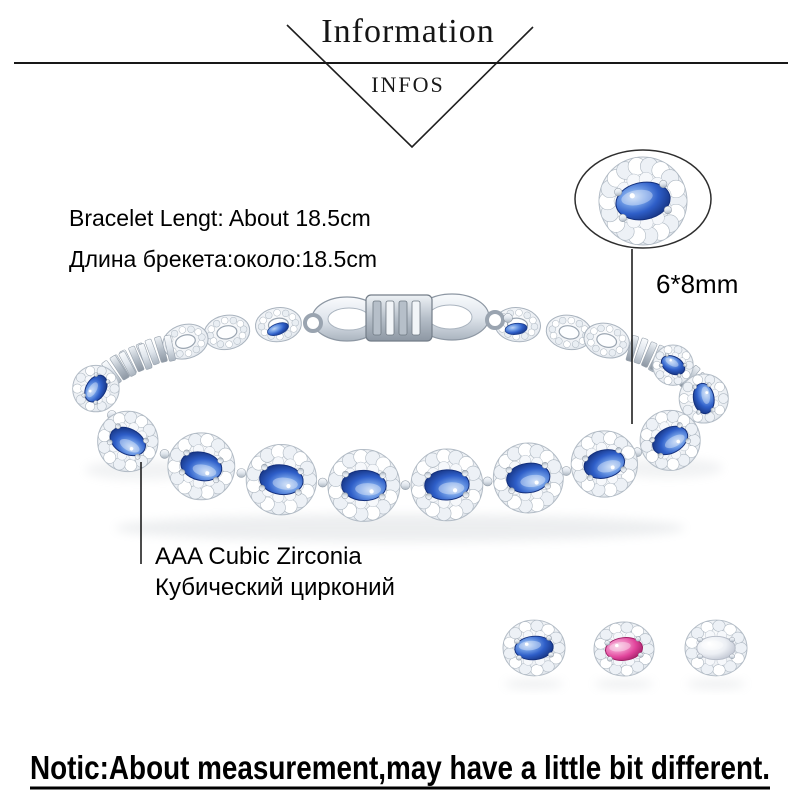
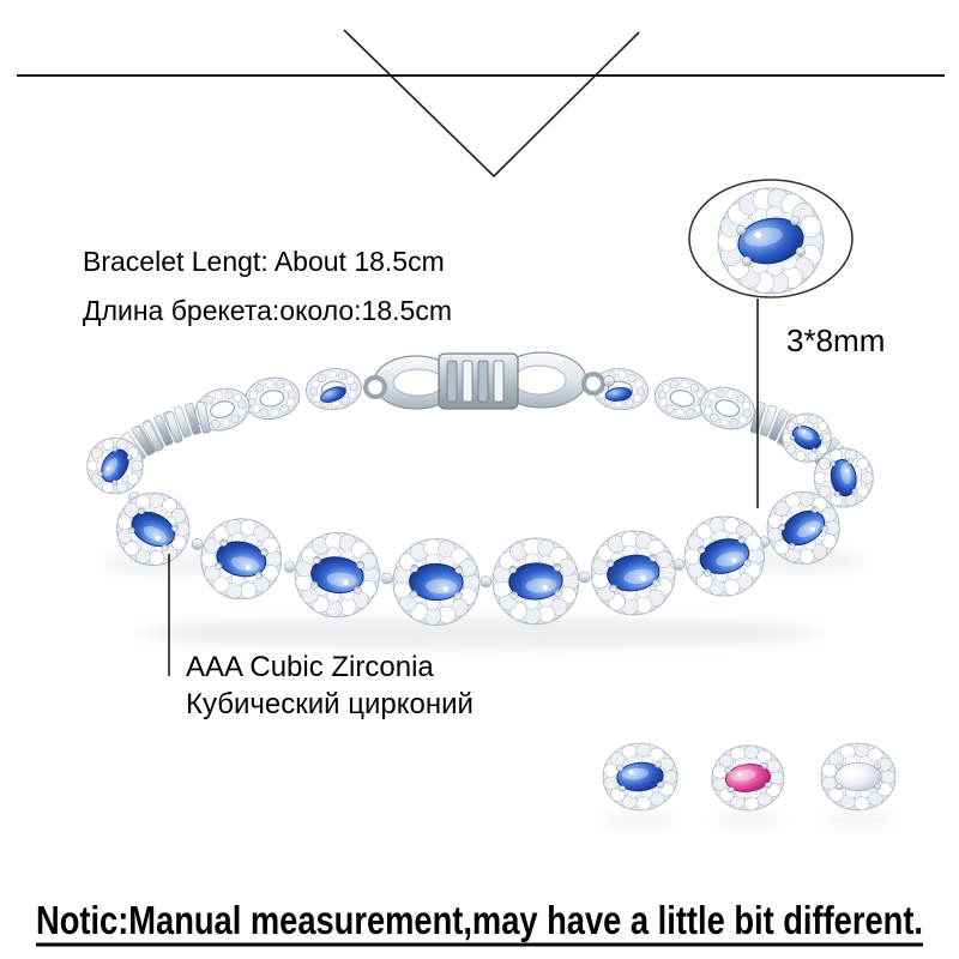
- Information
- INFOS
  Bracelet Lengt: About 18.5cm
  Длина брекета:около:18.5cm
- 6*8mm
+ 3*8mm
  AAA Cubic Zirconia
  Кубический цирконий
- Notic:About measurement,may have a little bit different.
+ Notic:Manual measurement,may have a little bit different.
